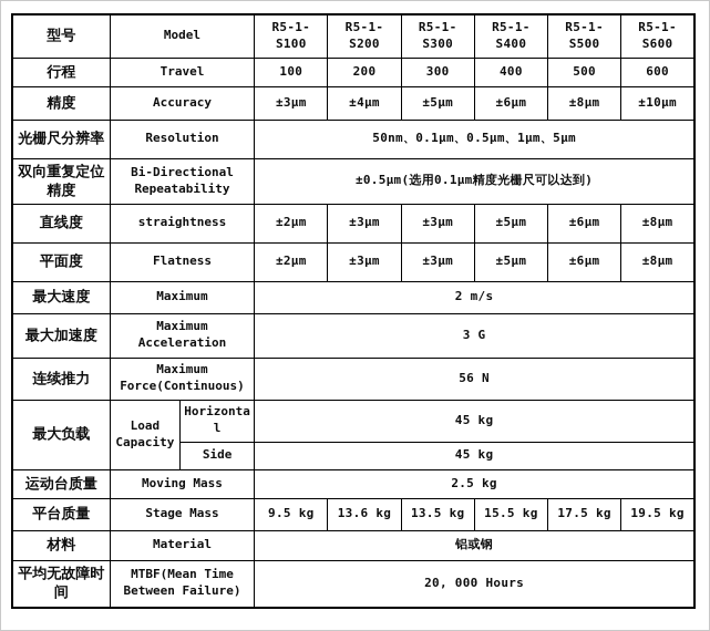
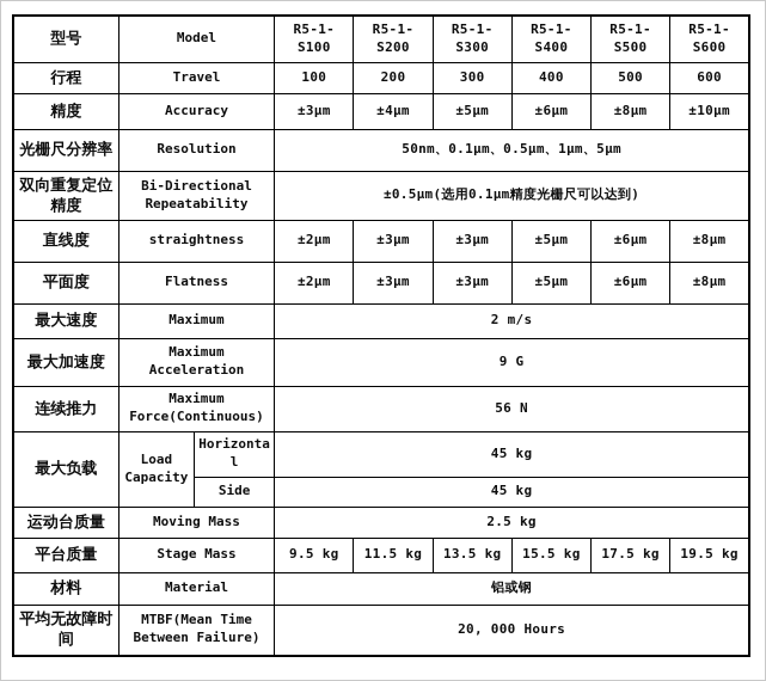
  型号	Model	R5-1-S100	R5-1-S200	R5-1-S300	R5-1-S400	R5-1-S500	R5-1-S600
  行程	Travel	100	200	300	400	500	600
  精度	Accuracy	±3μm	±4μm	±5μm	±6μm	±8μm	±10μm
  光栅尺分辨率	Resolution	50nm、0.1μm、0.5μm、1μm、5μm
  双向重复定位精度	Bi-Directional Repeatability	±0.5μm(选用0.1μm精度光栅尺可以达到)
  直线度	straightness	±2μm	±3μm	±3μm	±5μm	±6μm	±8μm
  平面度	Flatness	±2μm	±3μm	±3μm	±5μm	±6μm	±8μm
  最大速度	Maximum	2 m/s
- 最大加速度	Maximum Acceleration	3 G
+ 最大加速度	Maximum Acceleration	9 G
  连续推力	Maximum Force(Continuous)	56 N
  最大负载	Load Capacity	Horizontal	45 kg
  Side	45 kg
  运动台质量	Moving Mass	2.5 kg
- 平台质量	Stage Mass	9.5 kg	13.6 kg	13.5 kg	15.5 kg	17.5 kg	19.5 kg
+ 平台质量	Stage Mass	9.5 kg	11.5 kg	13.5 kg	15.5 kg	17.5 kg	19.5 kg
  材料	Material	铝或钢
  平均无故障时间	MTBF(Mean Time Between Failure)	20, 000 Hours
